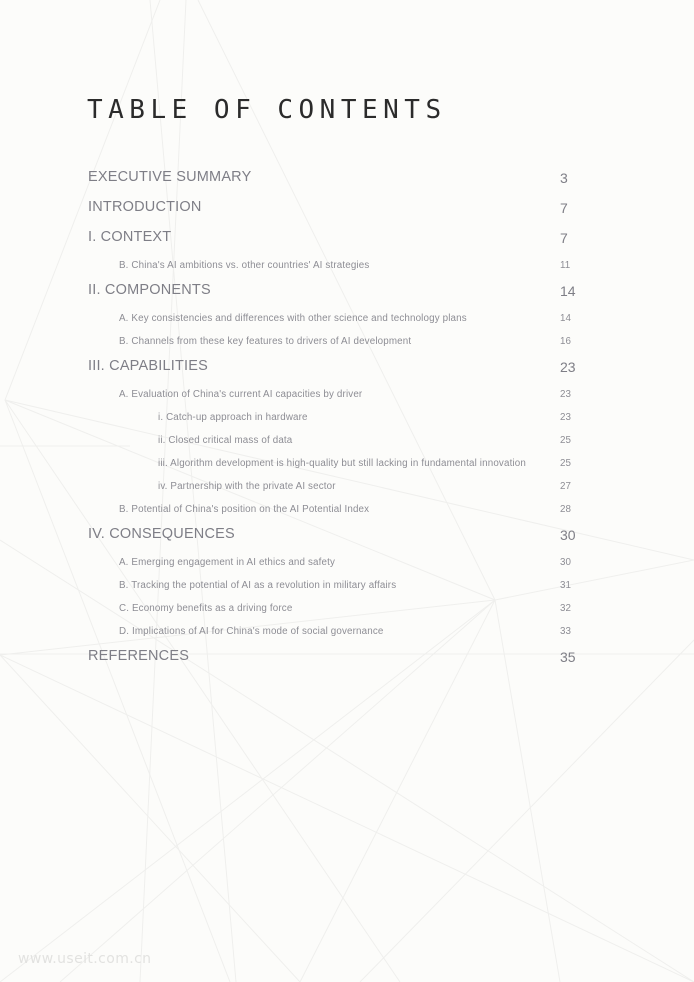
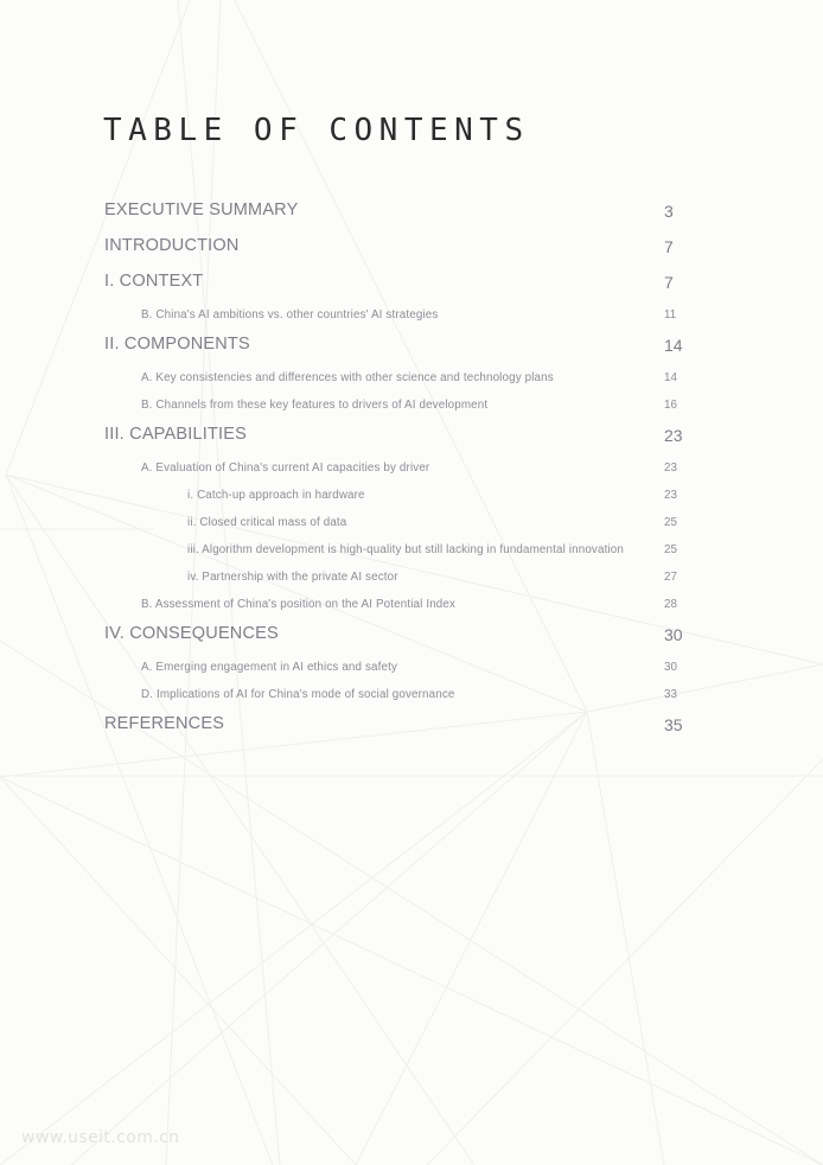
  TABLE OF CONTENTS
  EXECUTIVE SUMMARY
  3
  INTRODUCTION
  7
  I. CONTEXT
  7
  B. China's AI ambitions vs. other countries' AI strategies
  11
  II. COMPONENTS
  14
  A. Key consistencies and differences with other science and technology plans
  14
  B. Channels from these key features to drivers of AI development
  16
  III. CAPABILITIES
  23
  A. Evaluation of China's current AI capacities by driver
  23
  i. Catch-up approach in hardware
  23
  ii. Closed critical mass of data
  25
  iii. Algorithm development is high-quality but still lacking in fundamental innovation
  25
  iv. Partnership with the private AI sector
  27
- B. Potential of China's position on the AI Potential Index
+ B. Assessment of China's position on the AI Potential Index
  28
  IV. CONSEQUENCES
  30
  A. Emerging engagement in AI ethics and safety
  30
- B. Tracking the potential of AI as a revolution in military affairs
- 31
- C. Economy benefits as a driving force
- 32
  D. Implications of AI for China's mode of social governance
  33
  REFERENCES
  35
  www.useit.com.cn
